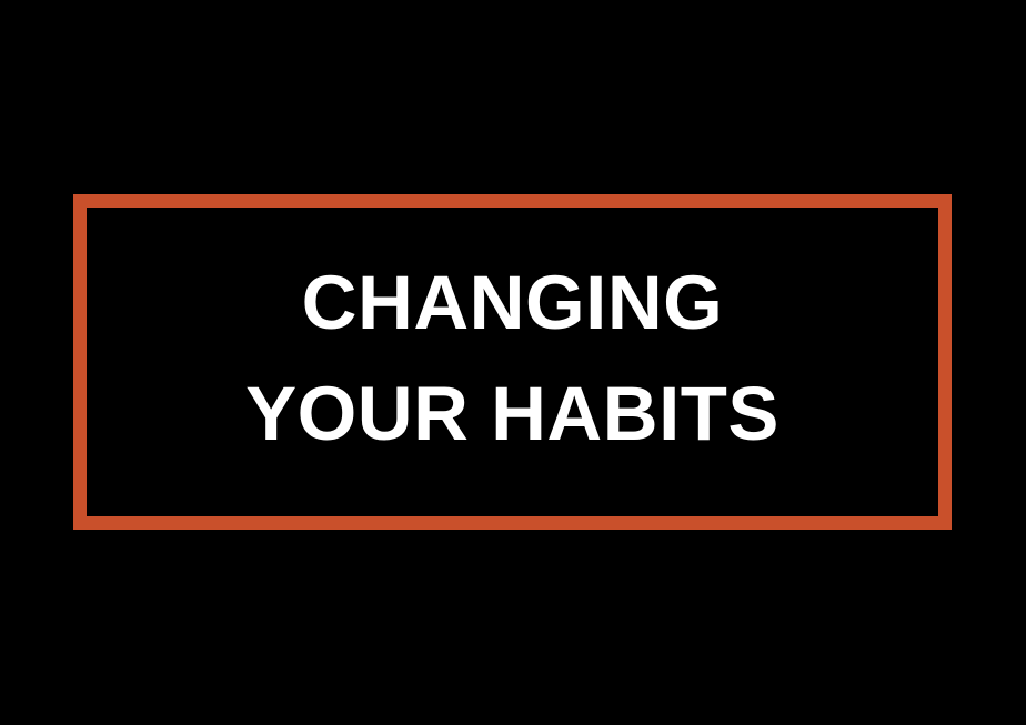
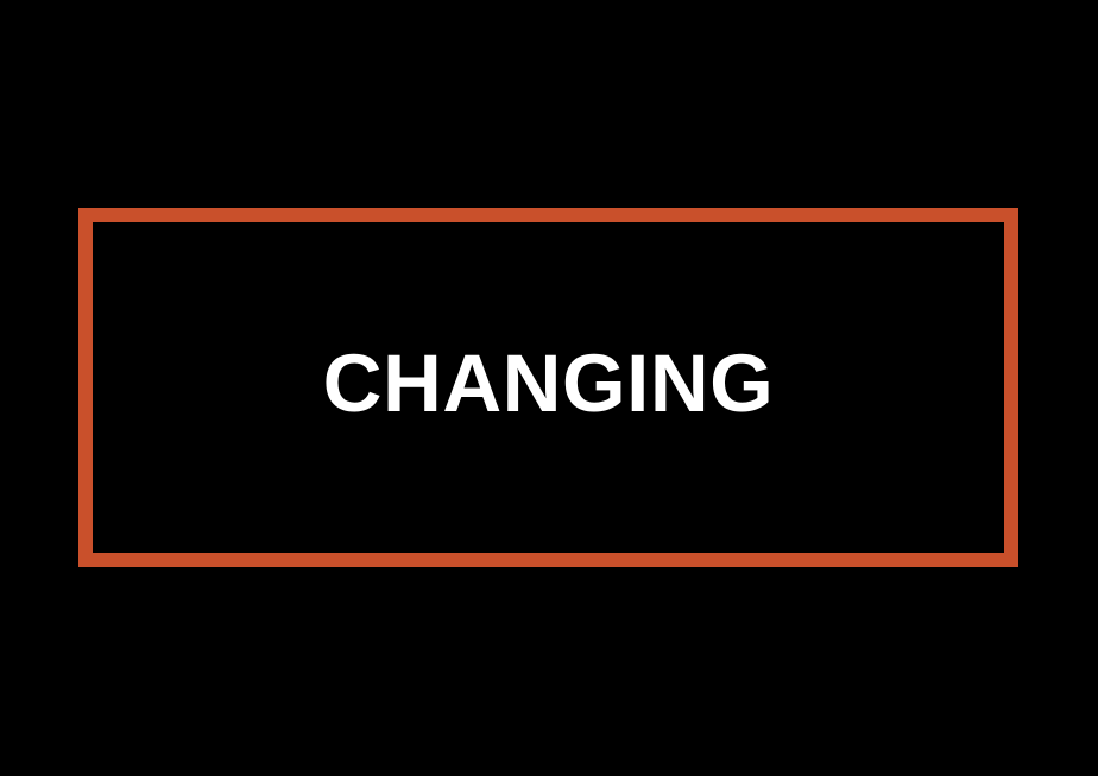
  CHANGING
- YOUR HABITS
